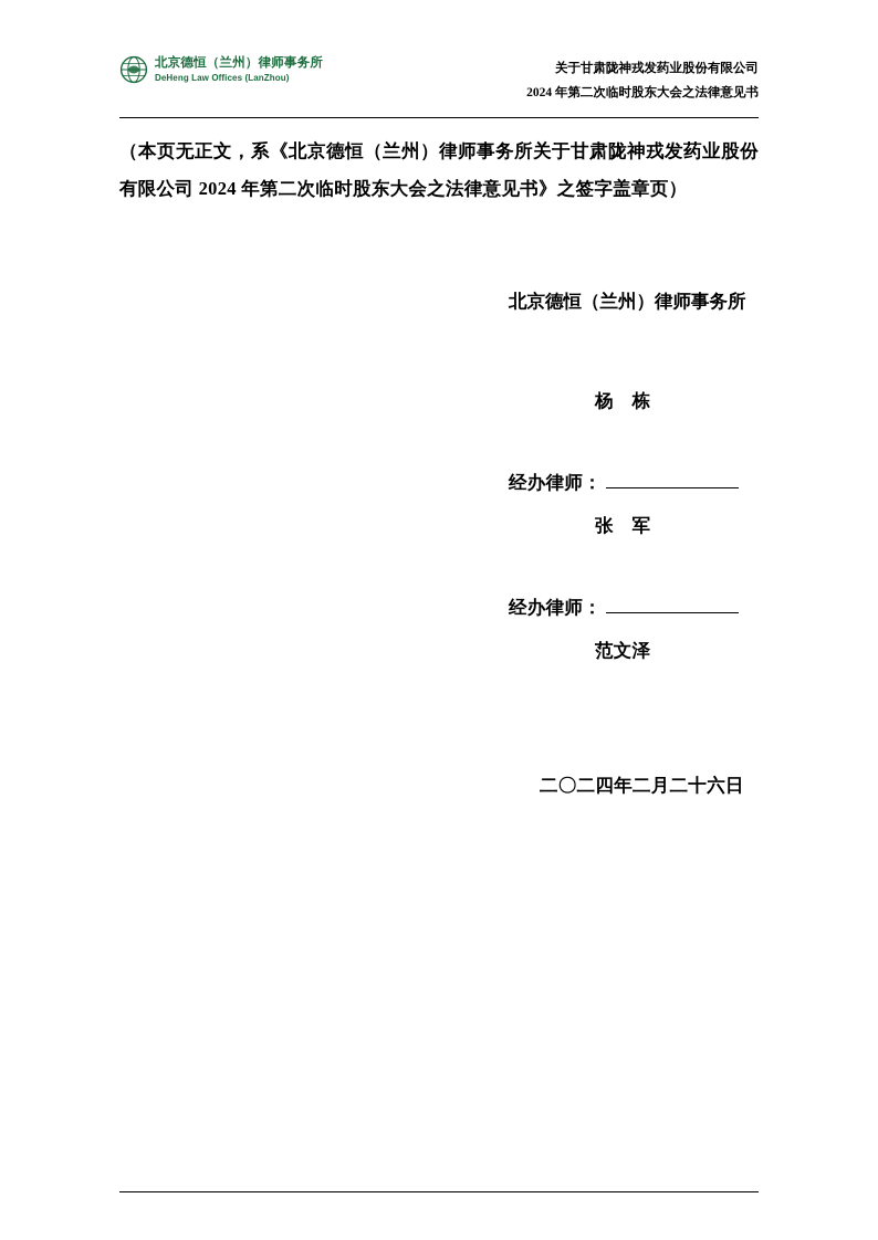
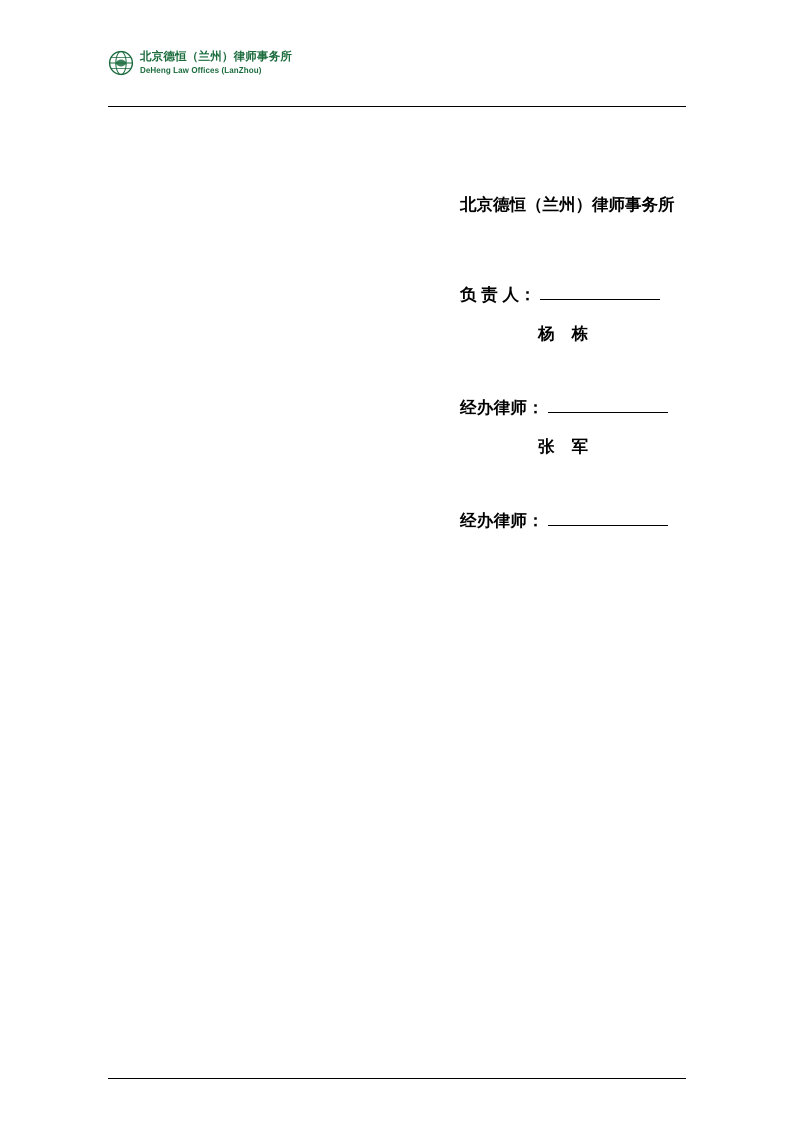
  北京德恒（兰州）律师事务所
  DeHeng Law Offices (LanZhou)
- 关于甘肃陇神戎发药业股份有限公司
- 2024 年第二次临时股东大会之法律意见书
- （本页无正文，系《北京德恒（兰州）律师事务所关于甘肃陇神戎发药业股份有限公司 2024 年第二次临时股东大会之法律意见书》之签字盖章页）
  北京德恒（兰州）律师事务所
+ 负 责 人：
  杨 栋
  经办律师：
  张 军
  经办律师：
- 范文泽
- 二〇二四年二月二十六日
